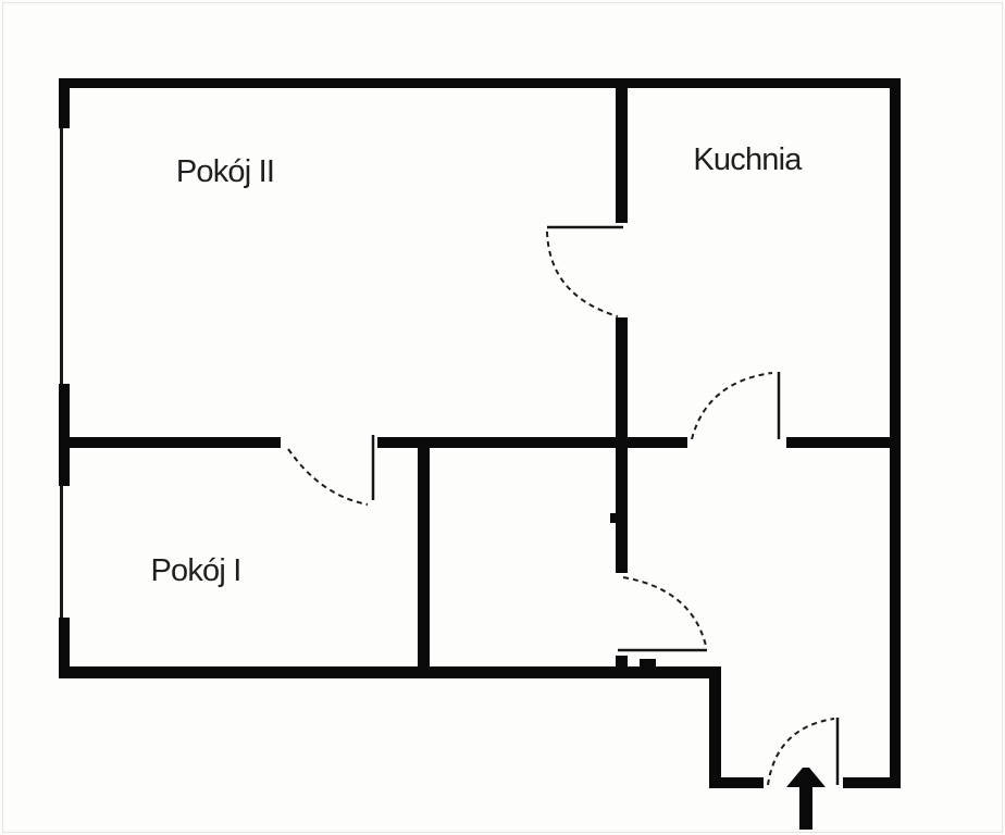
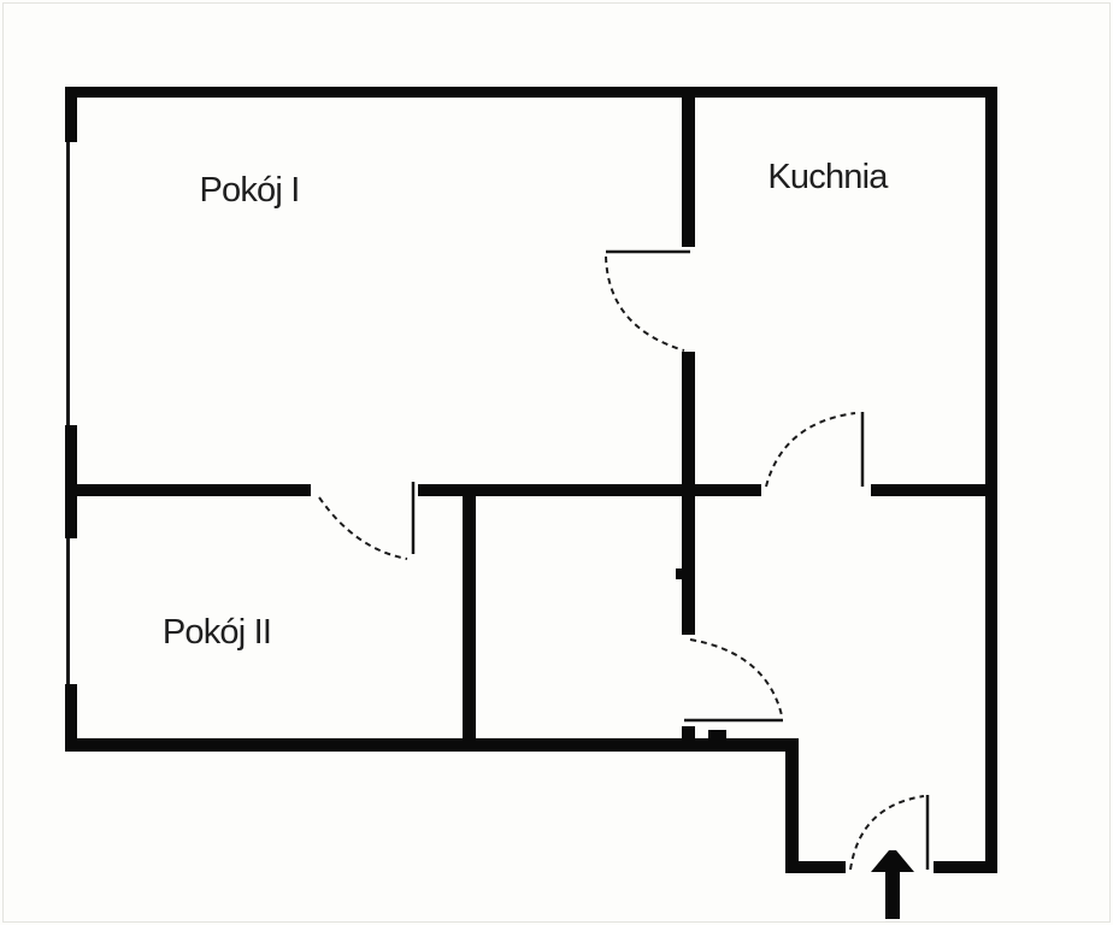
- Pokój II
+ Pokój I
  Kuchnia
- Pokój I
+ Pokój II
